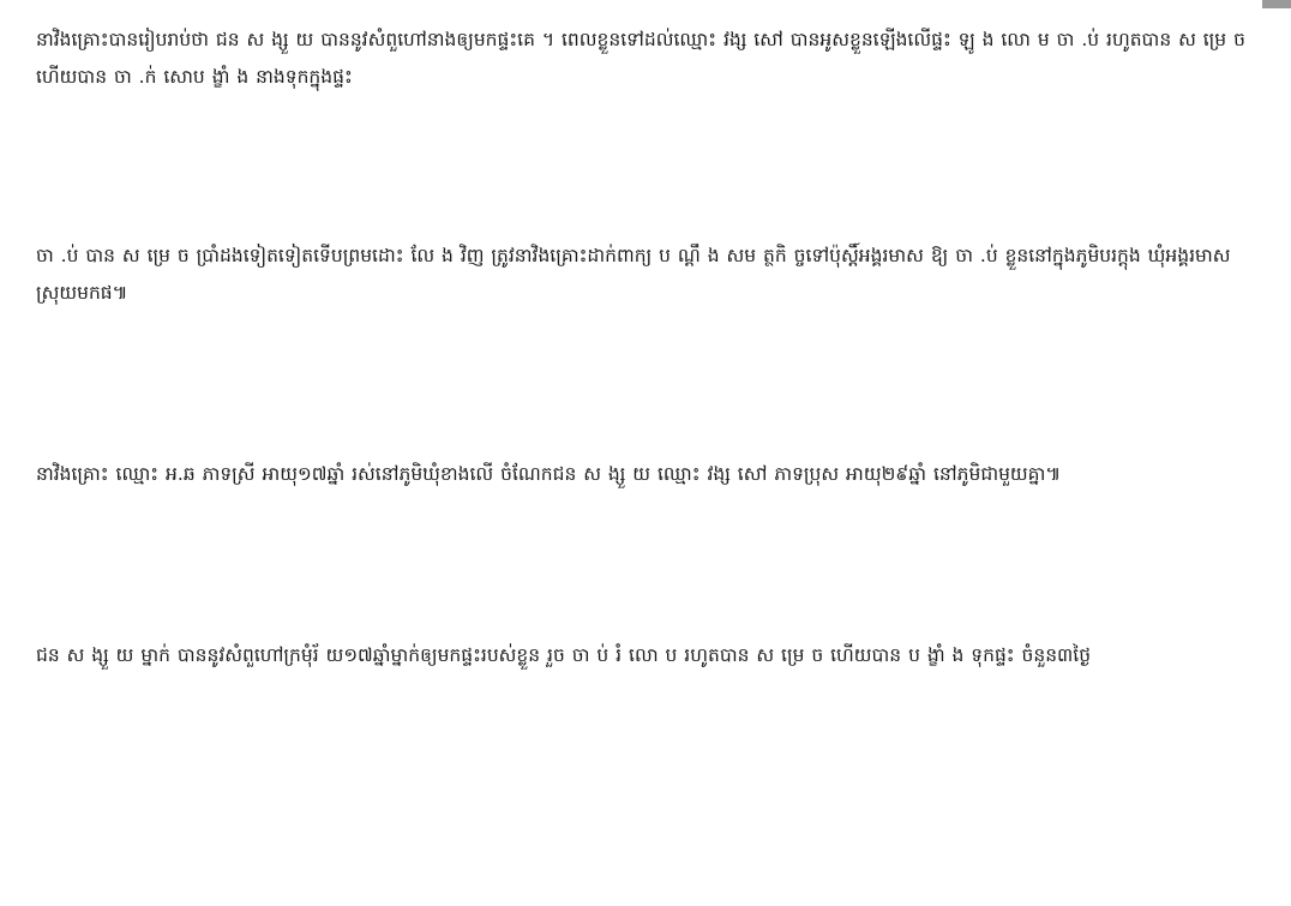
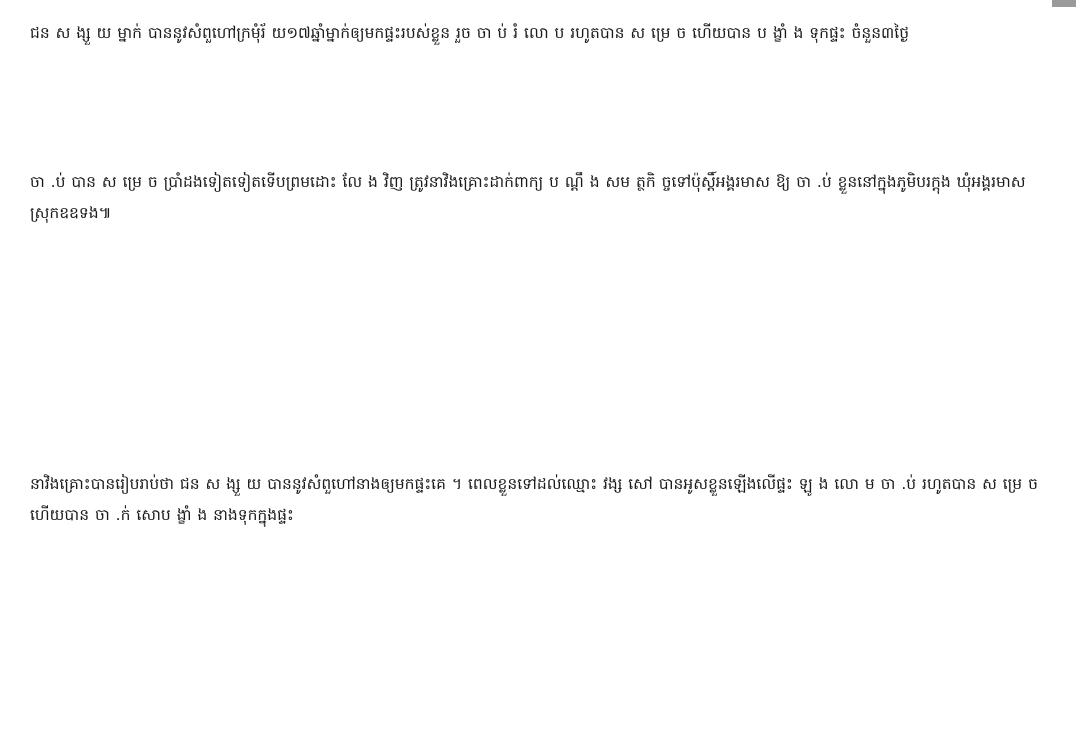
- នាវិងគ្រោះបានរៀបរាប់ថា ជន ស ង្សួ យ បាននូវសំពួហៅនាងឲ្យមកផ្ទះគេ ។ ពេលខ្លួនទៅដល់ឈ្មោះ វង្ស សៅ បានអូសខ្លួនឡើងលើផ្ទះ ឡូ ង លោ ម ចា .ប់ រហូតបាន ស ម្រេ ច ហើយបាន ចា .ក់ សោប ង្ខាំ ង នាងទុកក្នុងផ្ទះ
+ ជន ស ង្សួ យ ម្នាក់ បាននូវសំពួហៅក្រមុំរ័ យ១៧ឆ្នាំម្នាក់ឲ្យមកផ្ទះរបស់ខ្លួន រួច ចា ប់ រំ លោ ប រហូតបាន ស ម្រេ ច ហើយបាន ប ង្ខាំ ង ទុកផ្ទះ ចំនួន៣ថ្ងៃ
- ចា .ប់ បាន ស ម្រេ ច ប្រាំដងទៀតទៀតទើបព្រមដោះ លែ ង វិញ ត្រូវនាវិងគ្រោះដាក់ពាក្យ ប ណ្តឹ ង សម ត្ថកិ ច្ចទៅប៉ុស្តិ៍អង្គរមាស ឱ្យ ចា .ប់ ខ្លួននៅក្នុងភូមិបរក្តុង ឃុំអង្គរមាស ស្រុយមកផ៕
+ ចា .ប់ បាន ស ម្រេ ច ប្រាំដងទៀតទៀតទើបព្រមដោះ លែ ង វិញ ត្រូវនាវិងគ្រោះដាក់ពាក្យ ប ណ្តឹ ង សម ត្ថកិ ច្ចទៅប៉ុស្តិ៍អង្គរមាស ឱ្យ ចា .ប់ ខ្លួននៅក្នុងភូមិបរក្តុង ឃុំអង្គរមាស ស្រុកឧឧទង៕
- នាវិងគ្រោះ ឈ្មោះ អ.ឆ ភាទស្រី អាយុ១៧ឆ្នាំ រស់នៅភូមិឃុំខាងលើ ចំណែកជន ស ង្សួ យ ឈ្មោះ វង្ស សៅ ភាទប្រុស អាយុ២៩ឆ្នាំ នៅភូមិជាមួយគ្នា៕
- ជន ស ង្សួ យ ម្នាក់ បាននូវសំពួហៅក្រមុំរ័ យ១៧ឆ្នាំម្នាក់ឲ្យមកផ្ទះរបស់ខ្លួន រួច ចា ប់ រំ លោ ប រហូតបាន ស ម្រេ ច ហើយបាន ប ង្ខាំ ង ទុកផ្ទះ ចំនួន៣ថ្ងៃ
+ នាវិងគ្រោះបានរៀបរាប់ថា ជន ស ង្សួ យ បាននូវសំពួហៅនាងឲ្យមកផ្ទះគេ ។ ពេលខ្លួនទៅដល់ឈ្មោះ វង្ស សៅ បានអូសខ្លួនឡើងលើផ្ទះ ឡូ ង លោ ម ចា .ប់ រហូតបាន ស ម្រេ ច ហើយបាន ចា .ក់ សោប ង្ខាំ ង នាងទុកក្នុងផ្ទះ
